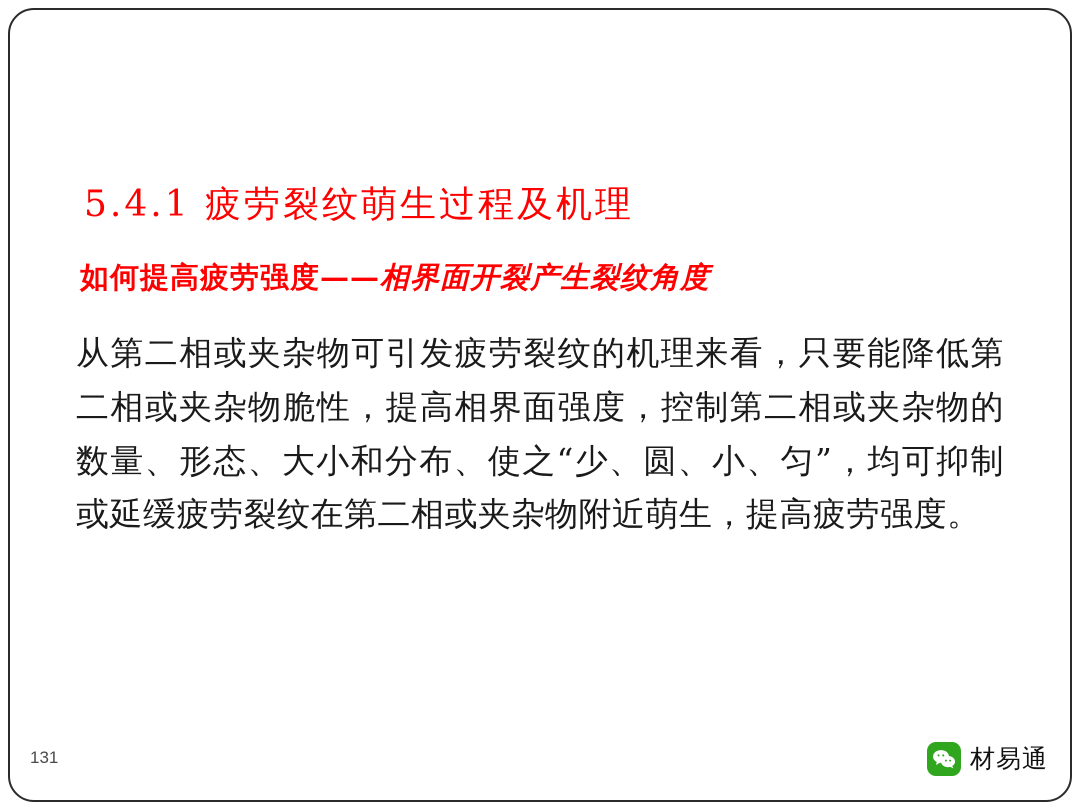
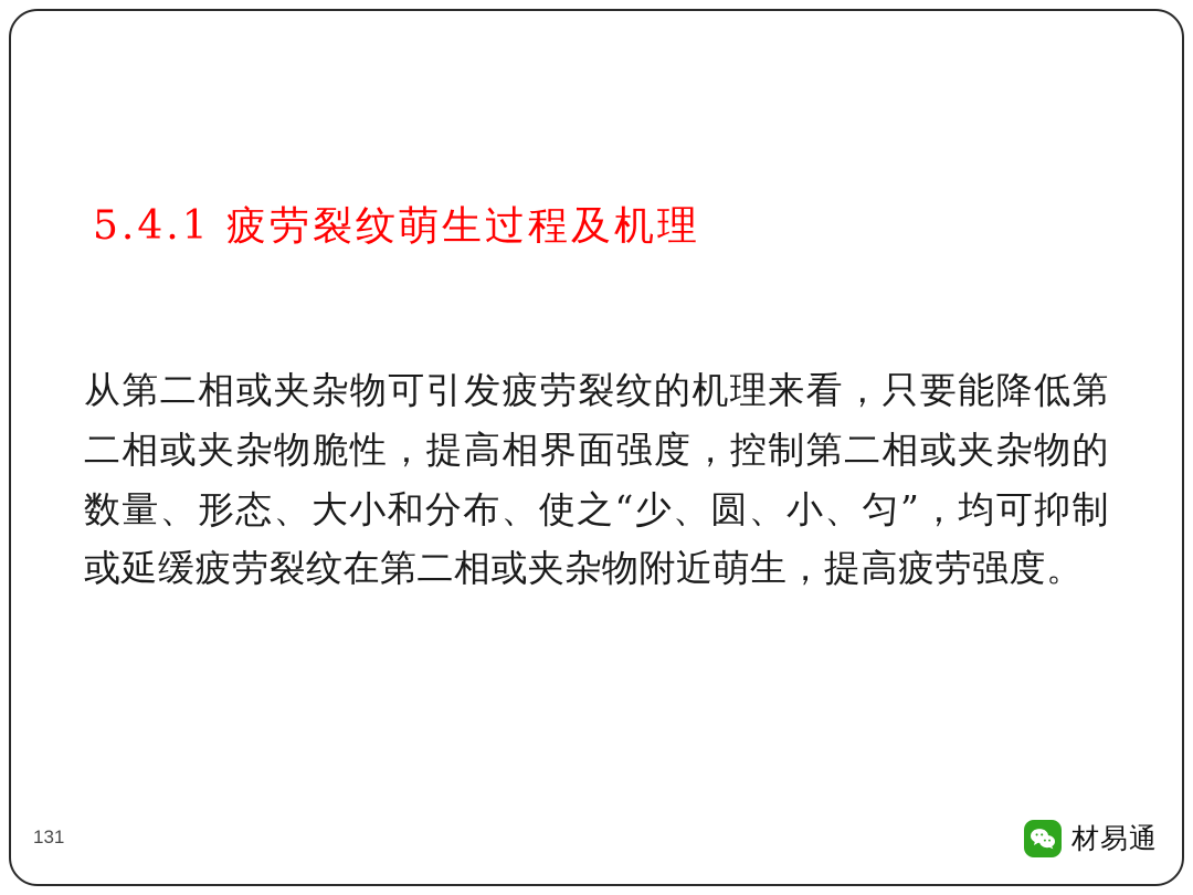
  5.4.1 疲劳裂纹萌生过程及机理
- 如何提高疲劳强度——相界面开裂产生裂纹角度
  从第二相或夹杂物可引发疲劳裂纹的机理来看，只要能降低第二相或夹杂物脆性，提高相界面强度，控制第二相或夹杂物的数量、形态、大小和分布、使之“少、圆、小、匀”，均可抑制或延缓疲劳裂纹在第二相或夹杂物附近萌生，提高疲劳强度。
  131
  材易通
